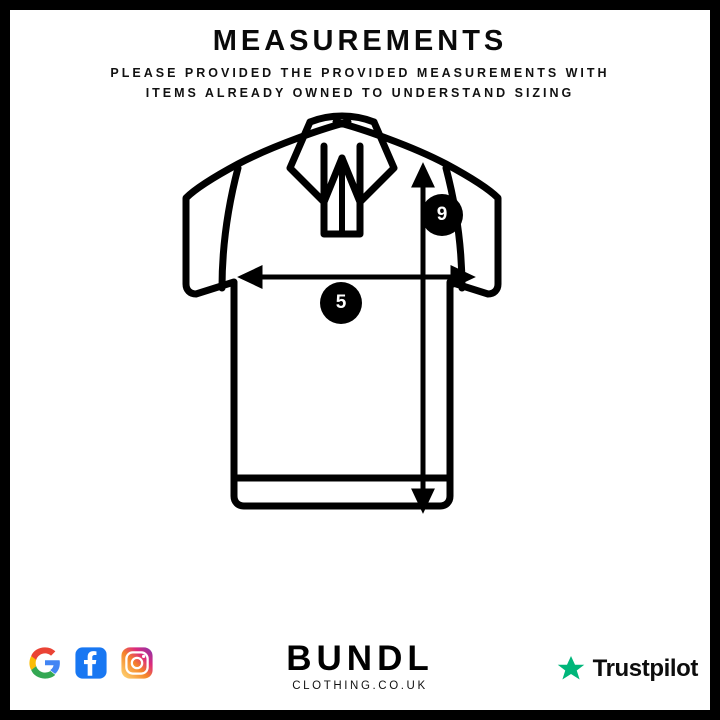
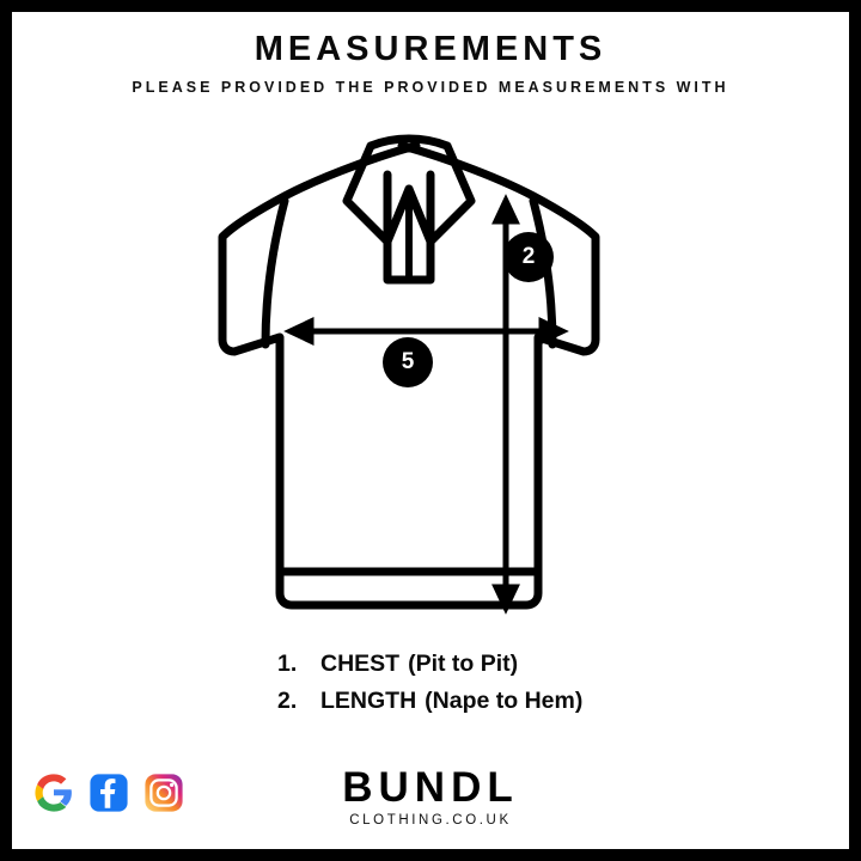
  MEASUREMENTS
  PLEASE PROVIDED THE PROVIDED MEASUREMENTS WITH
- ITEMS ALREADY OWNED TO UNDERSTAND SIZING
  5
- 9
+ 2
+ 1.
+ CHEST
+ (Pit to Pit)
+ 2.
+ LENGTH
+ (Nape to Hem)
  BUNDL
  CLOTHING.CO.UK
- Trustpilot
